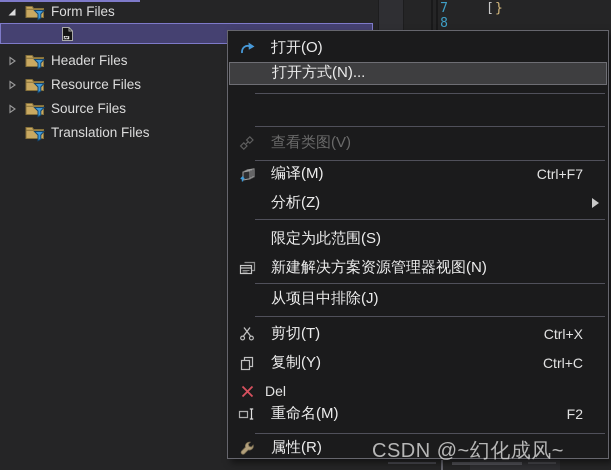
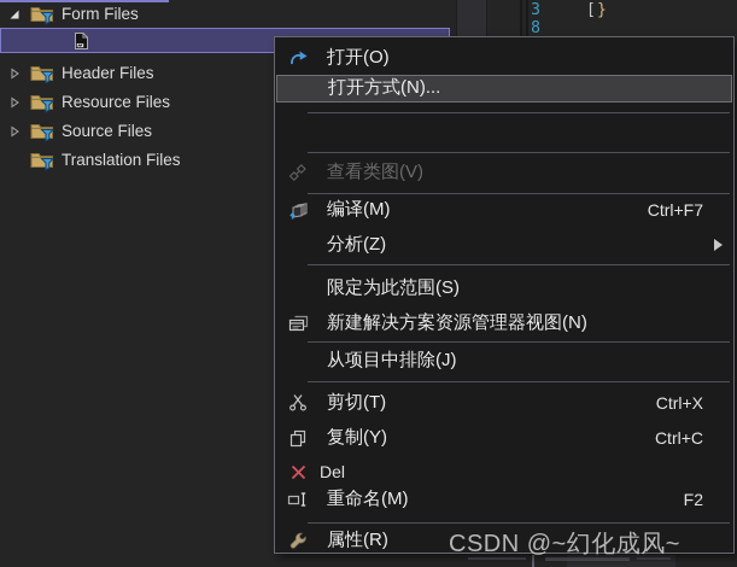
- 7
+ 3
  8
  [
  }
  Form Files
  Header Files
  Resource Files
  Source Files
  Translation Files
  打开(O)
  打开方式(N)...
  查看类图(V)
  编译(M)
  Ctrl+F7
  分析(Z)
  限定为此范围(S)
  新建解决方案资源管理器视图(N)
  从项目中排除(J)
  剪切(T)
  Ctrl+X
  复制(Y)
  Ctrl+C
  Del
  重命名(M)
  F2
  属性(R)
  CSDN @~幻化成风~
